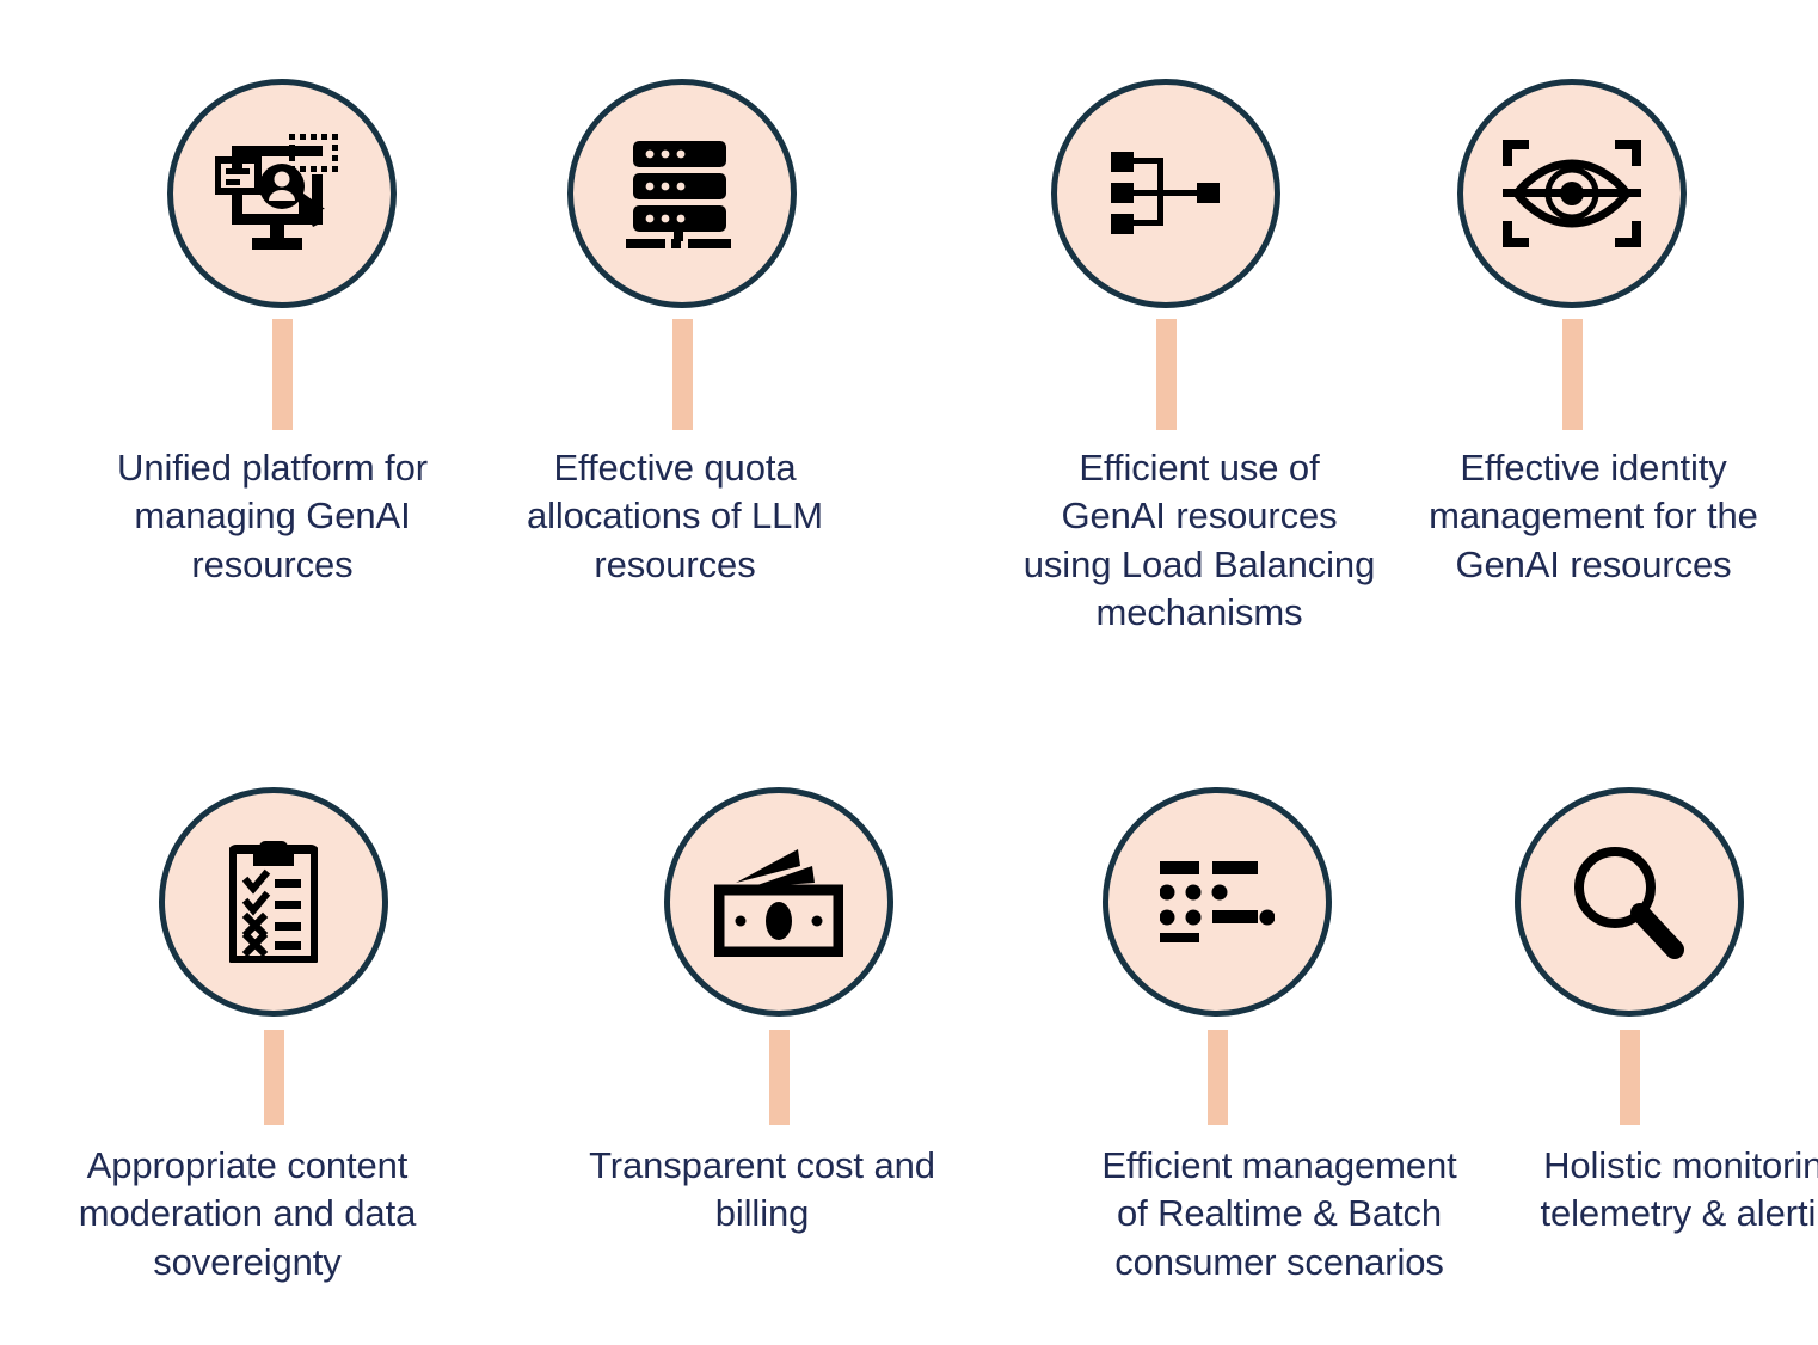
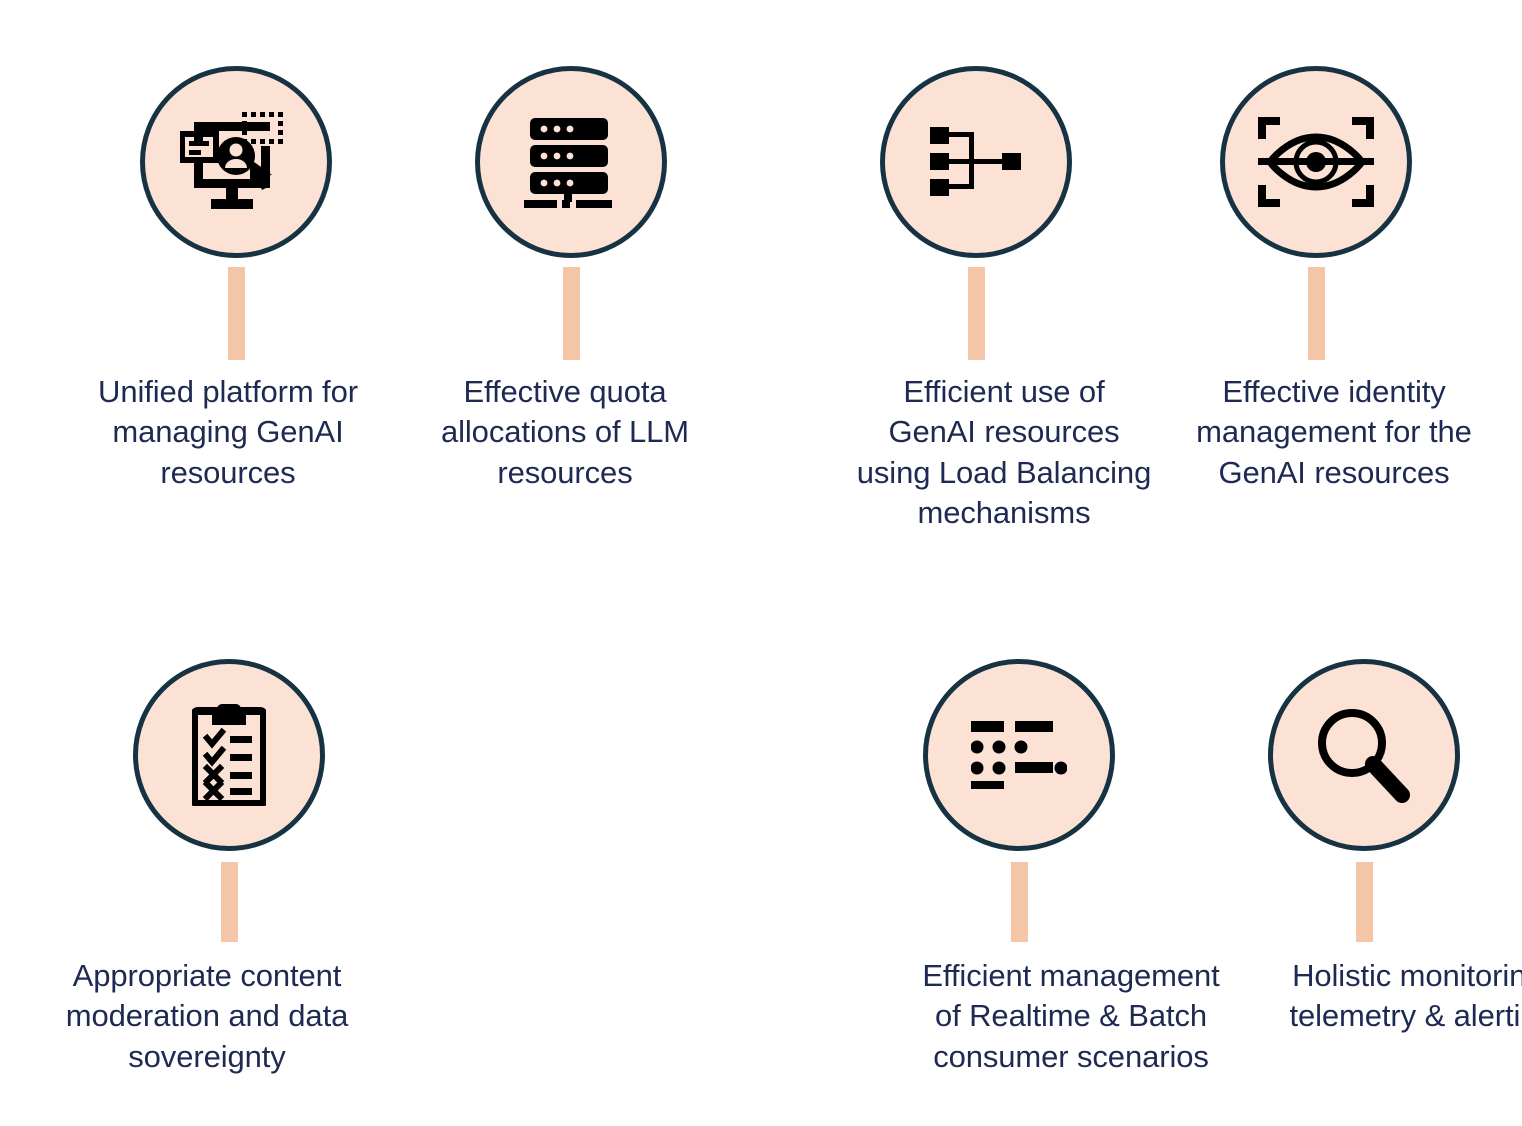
  Unified platform for
  managing GenAI
  resources
  Effective quota
  allocations of LLM
  resources
  Efficient use of
  GenAI resources
  using Load Balancing
  mechanisms
  Effective identity
  management for the
  GenAI resources
  Appropriate content
  moderation and data
  sovereignty
- Transparent cost and
- billing
  Efficient management
  of Realtime & Batch
  consumer scenarios
  Holistic monitorin
  telemetry & alerti
